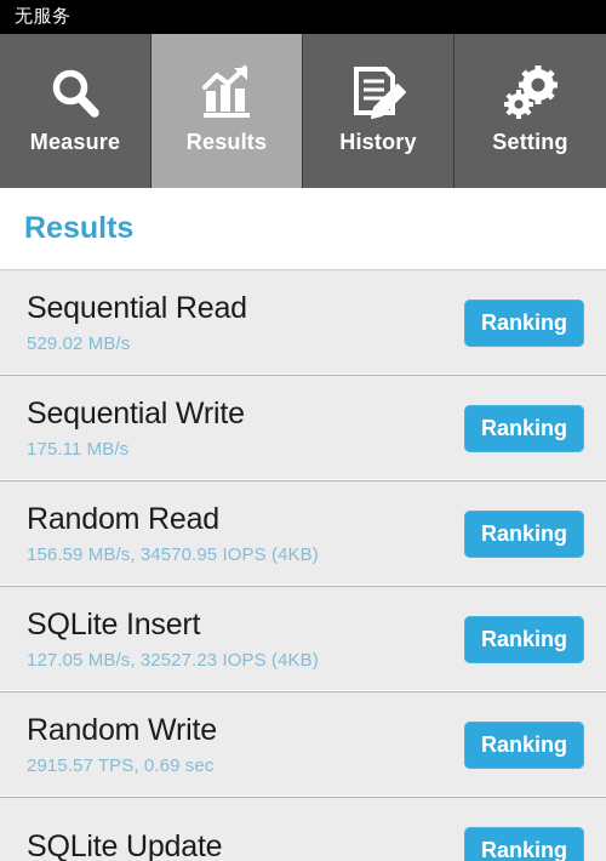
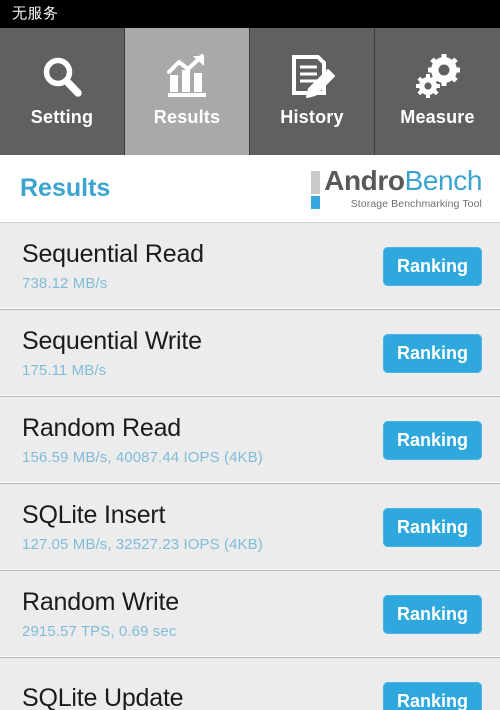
  无服务
- Measure
+ Setting
  Results
  History
- Setting
+ Measure
  Results
+ AndroBench
+ Storage Benchmarking Tool
  Sequential Read
- 529.02 MB/s
+ 738.12 MB/s
  Ranking
  Sequential Write
  175.11 MB/s
  Ranking
  Random Read
- 156.59 MB/s, 34570.95 IOPS (4KB)
+ 156.59 MB/s, 40087.44 IOPS (4KB)
  Ranking
  SQLite Insert
  127.05 MB/s, 32527.23 IOPS (4KB)
  Ranking
  Random Write
  2915.57 TPS, 0.69 sec
  Ranking
  SQLite Update
  Ranking
